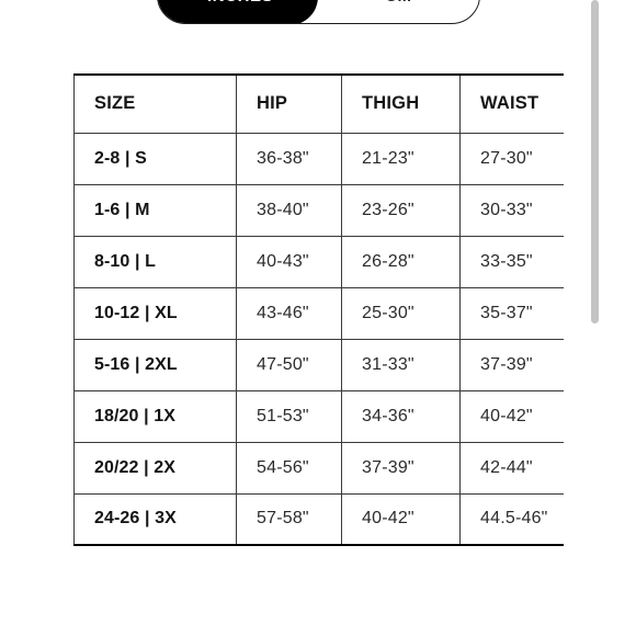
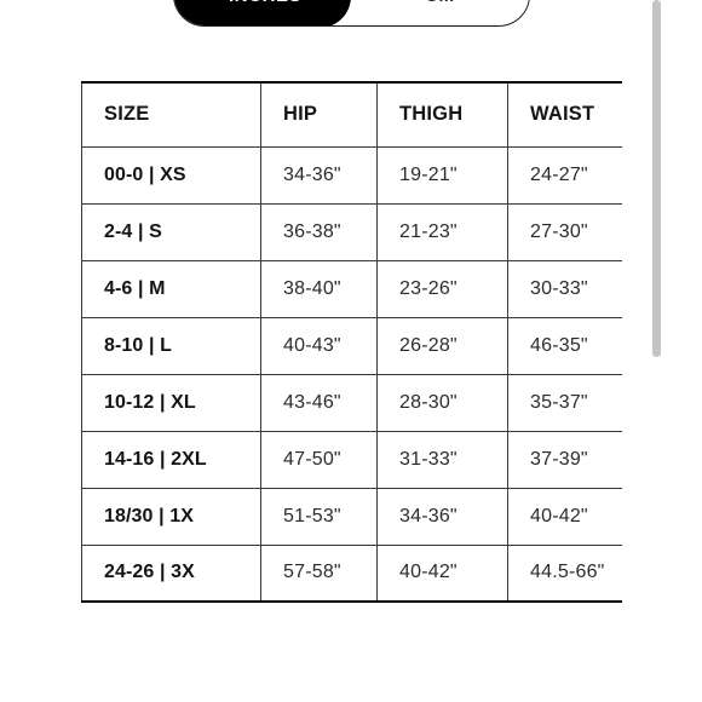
  SIZE	HIP	THIGH	WAIST
+ 00-0 | XS	34-36"	19-21"	24-27"
- 2-8 | S	36-38"	21-23"	27-30"
+ 2-4 | S	36-38"	21-23"	27-30"
- 1-6 | M	38-40"	23-26"	30-33"
+ 4-6 | M	38-40"	23-26"	30-33"
- 8-10 | L	40-43"	26-28"	33-35"
+ 8-10 | L	40-43"	26-28"	46-35"
- 10-12 | XL	43-46"	25-30"	35-37"
+ 10-12 | XL	43-46"	28-30"	35-37"
- 5-16 | 2XL	47-50"	31-33"	37-39"
+ 14-16 | 2XL	47-50"	31-33"	37-39"
- 18/20 | 1X	51-53"	34-36"	40-42"
+ 18/30 | 1X	51-53"	34-36"	40-42"
- 20/22 | 2X	54-56"	37-39"	42-44"
- 24-26 | 3X	57-58"	40-42"	44.5-46"
+ 24-26 | 3X	57-58"	40-42"	44.5-66"
